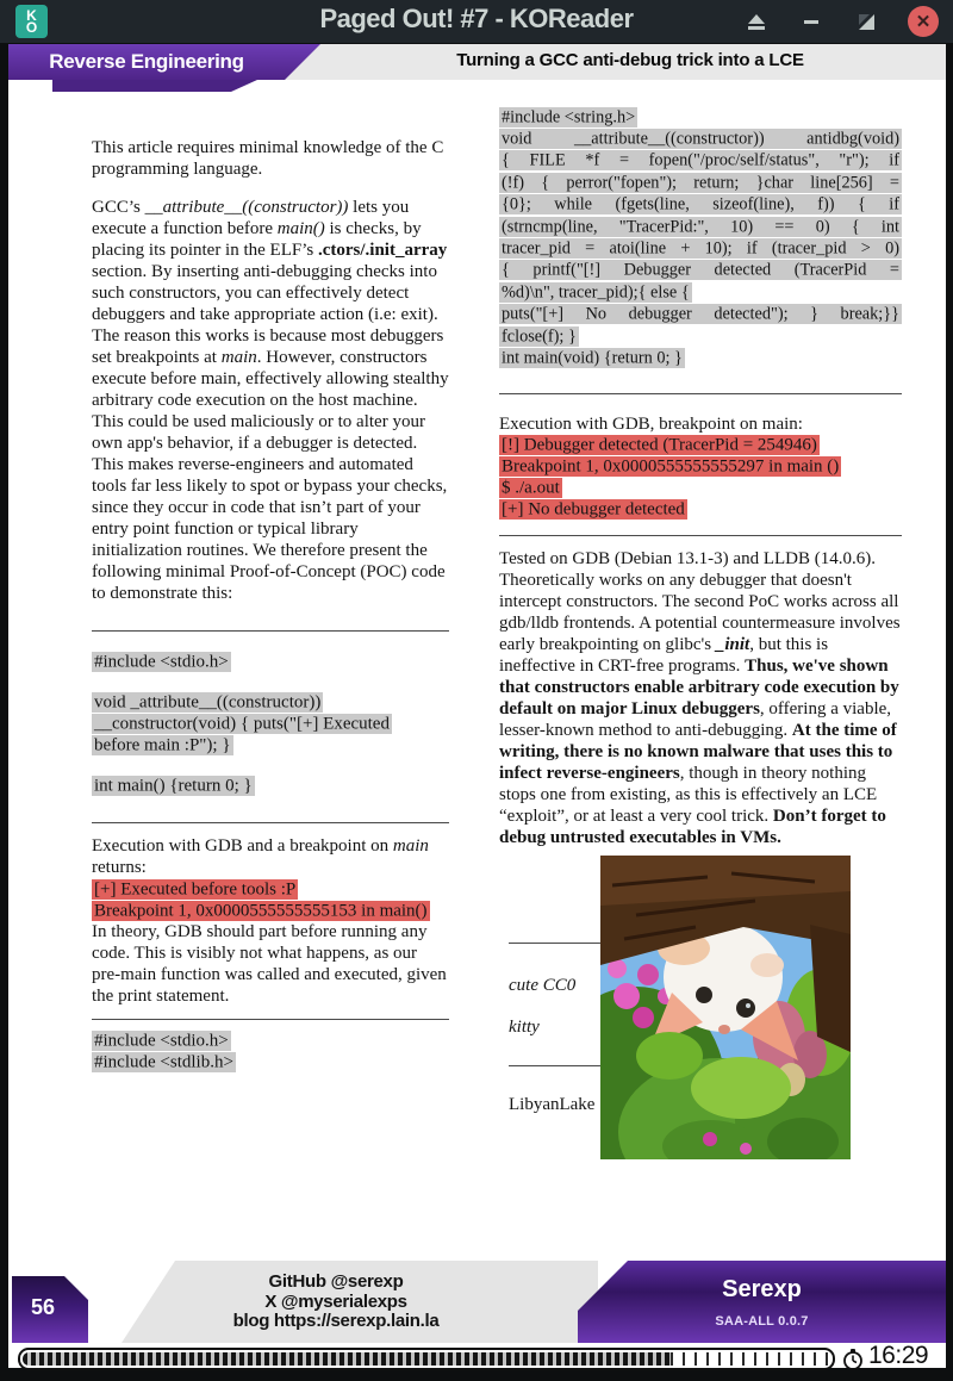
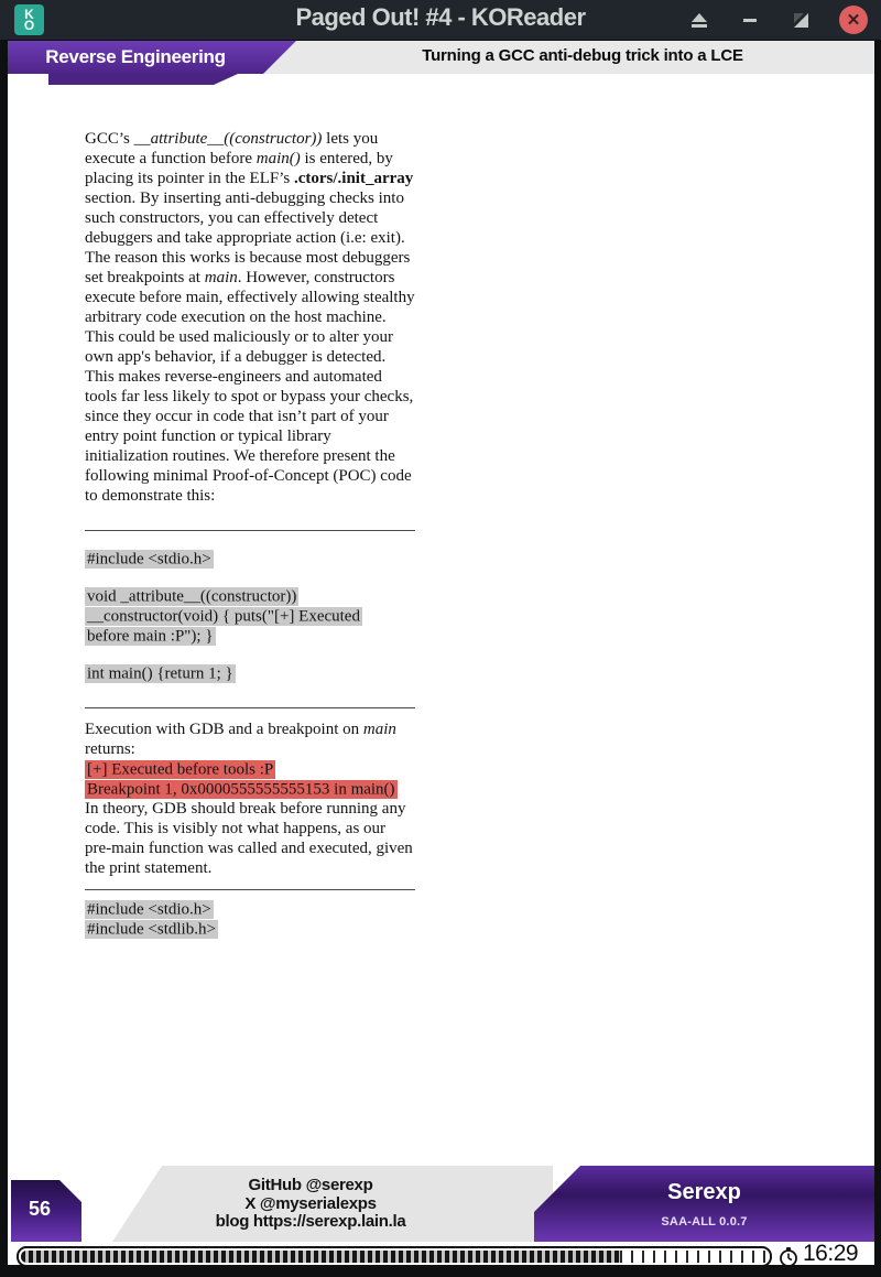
  K
  O
- Paged Out! #7 - KOReader
+ Paged Out! #4 - KOReader
  ✕
  Reverse Engineering
  Turning a GCC anti-debug trick into a LCE
- This article requires minimal knowledge of the C programming language.
- GCC’s __attribute__((constructor)) lets you execute a function before main() is checks, by placing its pointer in the ELF’s .ctors/.init_array section. By inserting anti-debugging checks into such constructors, you can effectively detect debuggers and take appropriate action (i.e: exit). The reason this works is because most debuggers set breakpoints at main. However, constructors execute before main, effectively allowing stealthy arbitrary code execution on the host machine. This could be used maliciously or to alter your own app's behavior, if a debugger is detected. This makes reverse-engineers and automated tools far less likely to spot or bypass your checks, since they occur in code that isn’t part of your entry point function or typical library initialization routines. We therefore present the following minimal Proof-of-Concept (POC) code to demonstrate this:
+ GCC’s __attribute__((constructor)) lets you execute a function before main() is entered, by placing its pointer in the ELF’s .ctors/.init_array section. By inserting anti-debugging checks into such constructors, you can effectively detect debuggers and take appropriate action (i.e: exit). The reason this works is because most debuggers set breakpoints at main. However, constructors execute before main, effectively allowing stealthy arbitrary code execution on the host machine. This could be used maliciously or to alter your own app's behavior, if a debugger is detected. This makes reverse-engineers and automated tools far less likely to spot or bypass your checks, since they occur in code that isn’t part of your entry point function or typical library initialization routines. We therefore present the following minimal Proof-of-Concept (POC) code to demonstrate this:
  #include <stdio.h>
  void _attribute__((constructor))
  __constructor(void) { puts("[+] Executed
  before main :P"); }
- int main() {return 0; }
+ int main() {return 1; }
  Execution with GDB and a breakpoint on main returns:
  [+] Executed before tools :P
  Breakpoint 1, 0x0000555555555153 in main()
- In theory, GDB should part before running any code. This is visibly not what happens, as our pre-main function was called and executed, given the print statement.
+ In theory, GDB should break before running any code. This is visibly not what happens, as our pre-main function was called and executed, given the print statement.
  #include <stdio.h>
  #include <stdlib.h>
- #include <string.h>
- void __attribute__((constructor)) antidbg(void)
- { FILE *f = fopen("/proc/self/status", "r"); if
- (!f) { perror("fopen"); return; }char line[256] =
- {0}; while (fgets(line, sizeof(line), f)) { if
- (strncmp(line, "TracerPid:", 10) == 0) { int
- tracer_pid = atoi(line + 10); if (tracer_pid > 0)
- { printf("[!] Debugger detected (TracerPid =
- %d)\n", tracer_pid);{ else {
- puts("[+] No debugger detected"); } break;}}
- fclose(f); }
- int main(void) {return 0; }
- Execution with GDB, breakpoint on main:
- [!] Debugger detected (TracerPid = 254946)
- Breakpoint 1, 0x0000555555555297 in main ()
- $ ./a.out
- [+] No debugger detected
- Tested on GDB (Debian 13.1-3) and LLDB (14.0.6). Theoretically works on any debugger that doesn't intercept constructors. The second PoC works across all gdb/lldb frontends. A potential countermeasure involves early breakpointing on glibc's _init, but this is ineffective in CRT-free programs. Thus, we've shown that constructors enable arbitrary code execution by default on major Linux debuggers, offering a viable, lesser-known method to anti-debugging. At the time of writing, there is no known malware that uses this to infect reverse-engineers, though in theory nothing stops one from existing, as this is effectively an LCE “exploit”, or at least a very cool trick. Don’t forget to debug untrusted executables in VMs.
- cute CC0
- kitty
- LibyanLake
  GitHub @serexp
  X @myserialexps
  blog https://serexp.lain.la
  Serexp
  SAA-ALL 0.0.7
  56
  16:29
